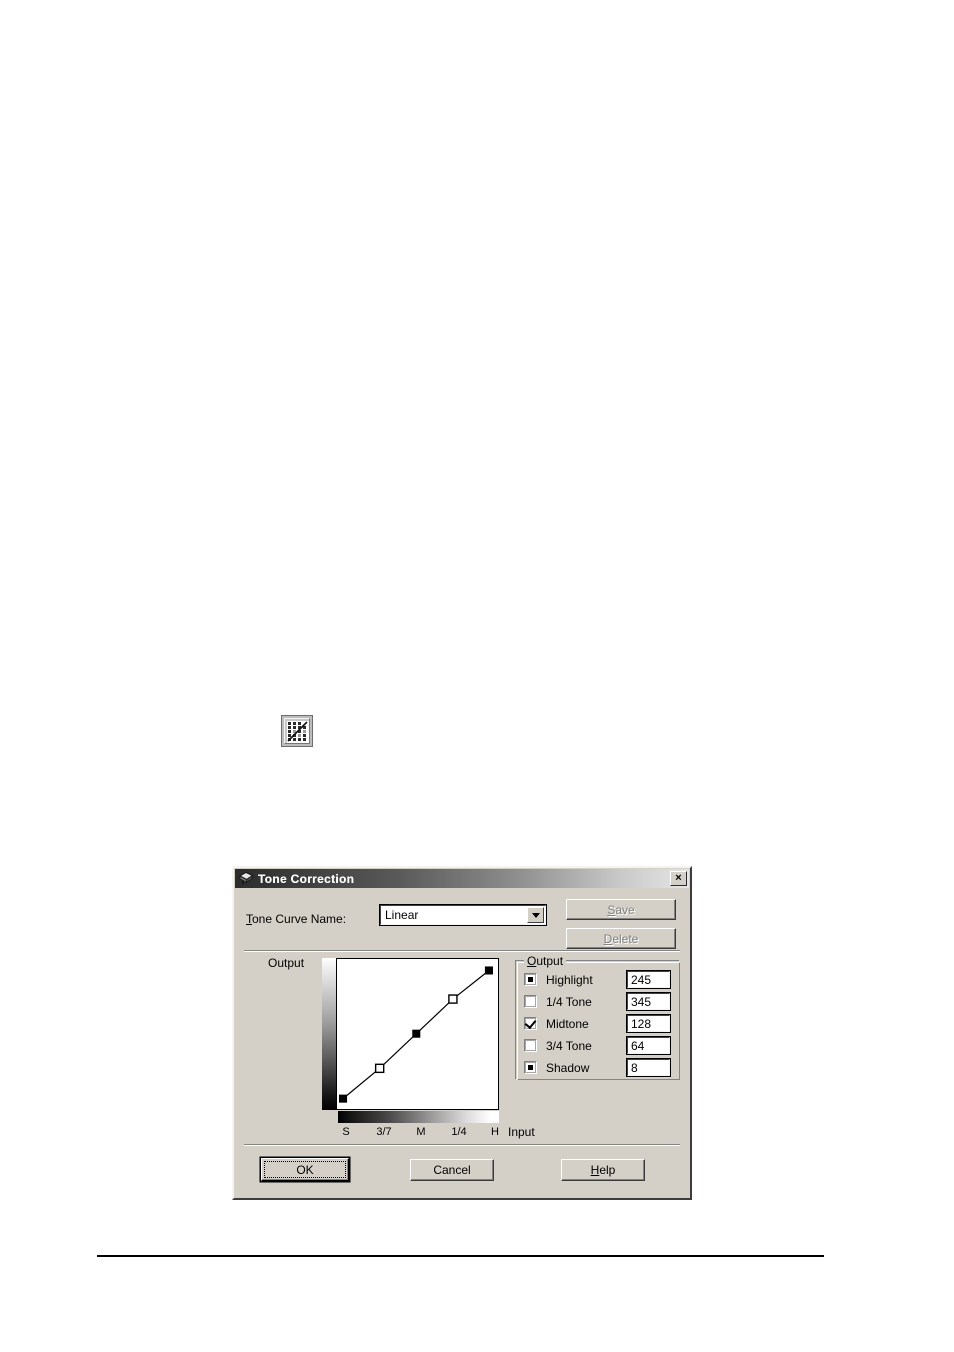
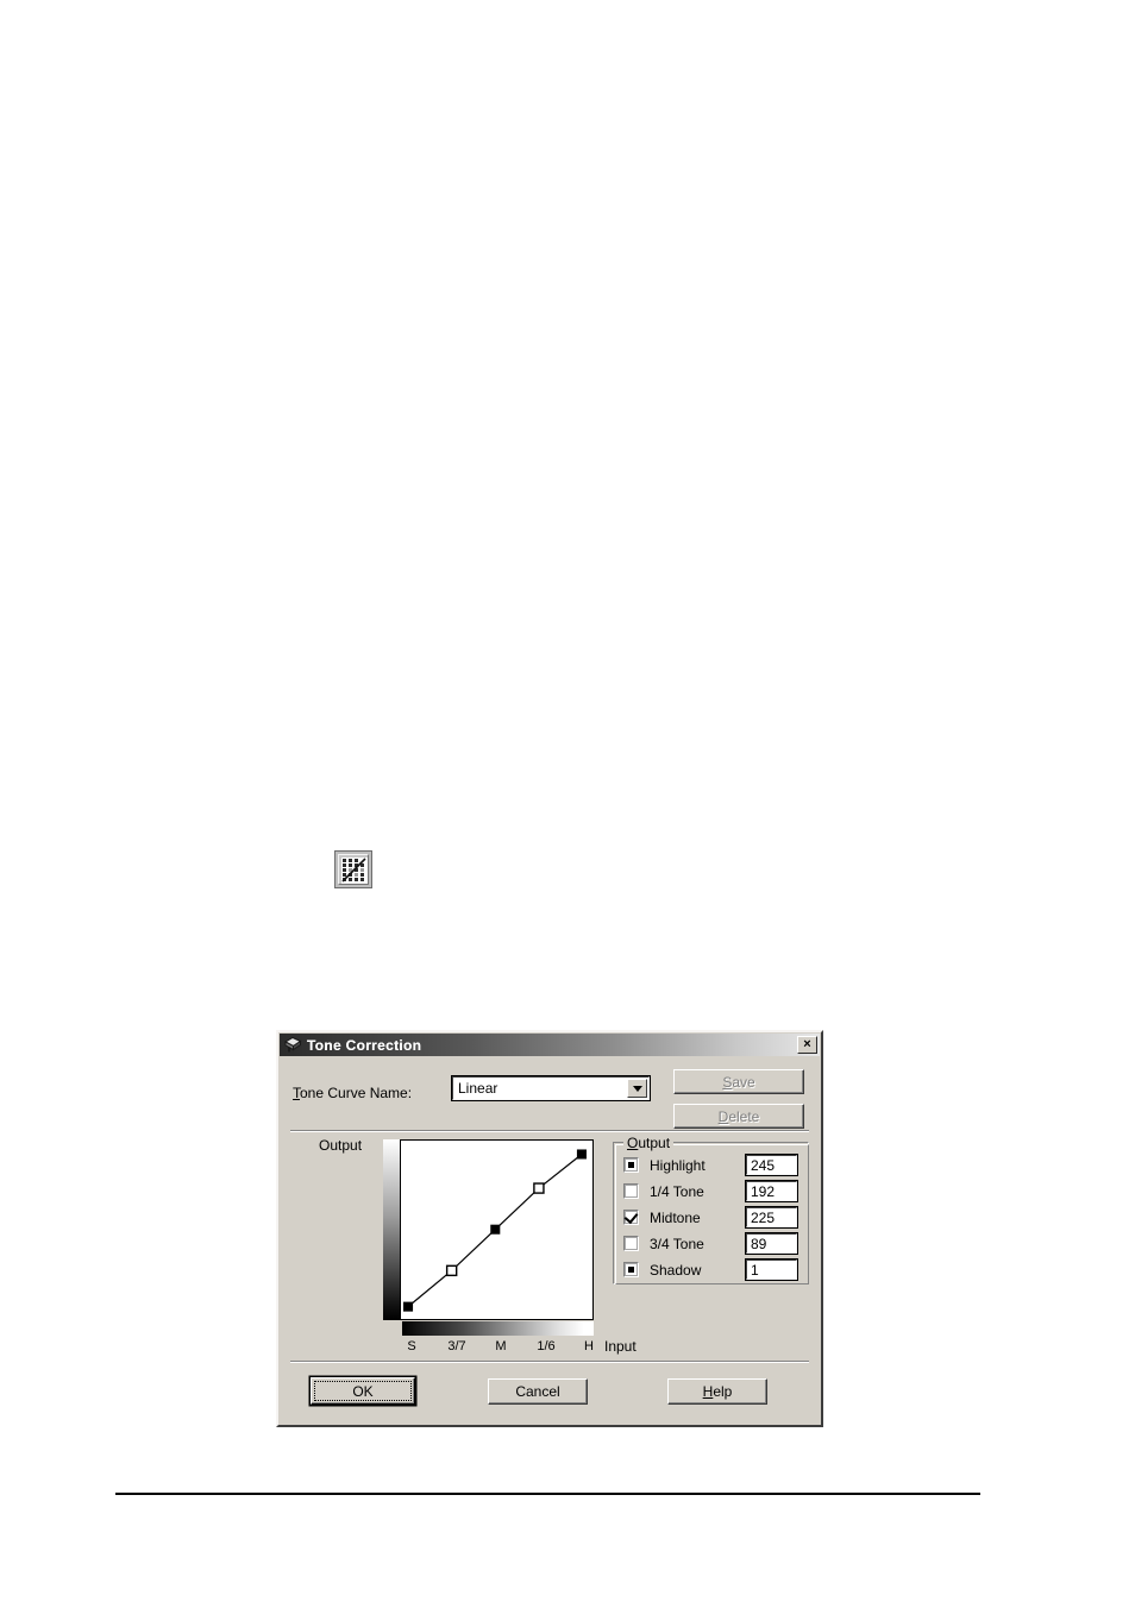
  Tone Correction
  ×
  Tone Curve Name:
  Linear
  Save
  Delete
  Output
  S
  3/7
  M
- 1/4
+ 1/6
  H
  Input
  Output
  Highlight
  245
  1/4 Tone
- 345
+ 192
  Midtone
- 128
+ 225
  3/4 Tone
- 64
+ 89
  Shadow
- 8
+ 1
  OK
  Cancel
  Help
